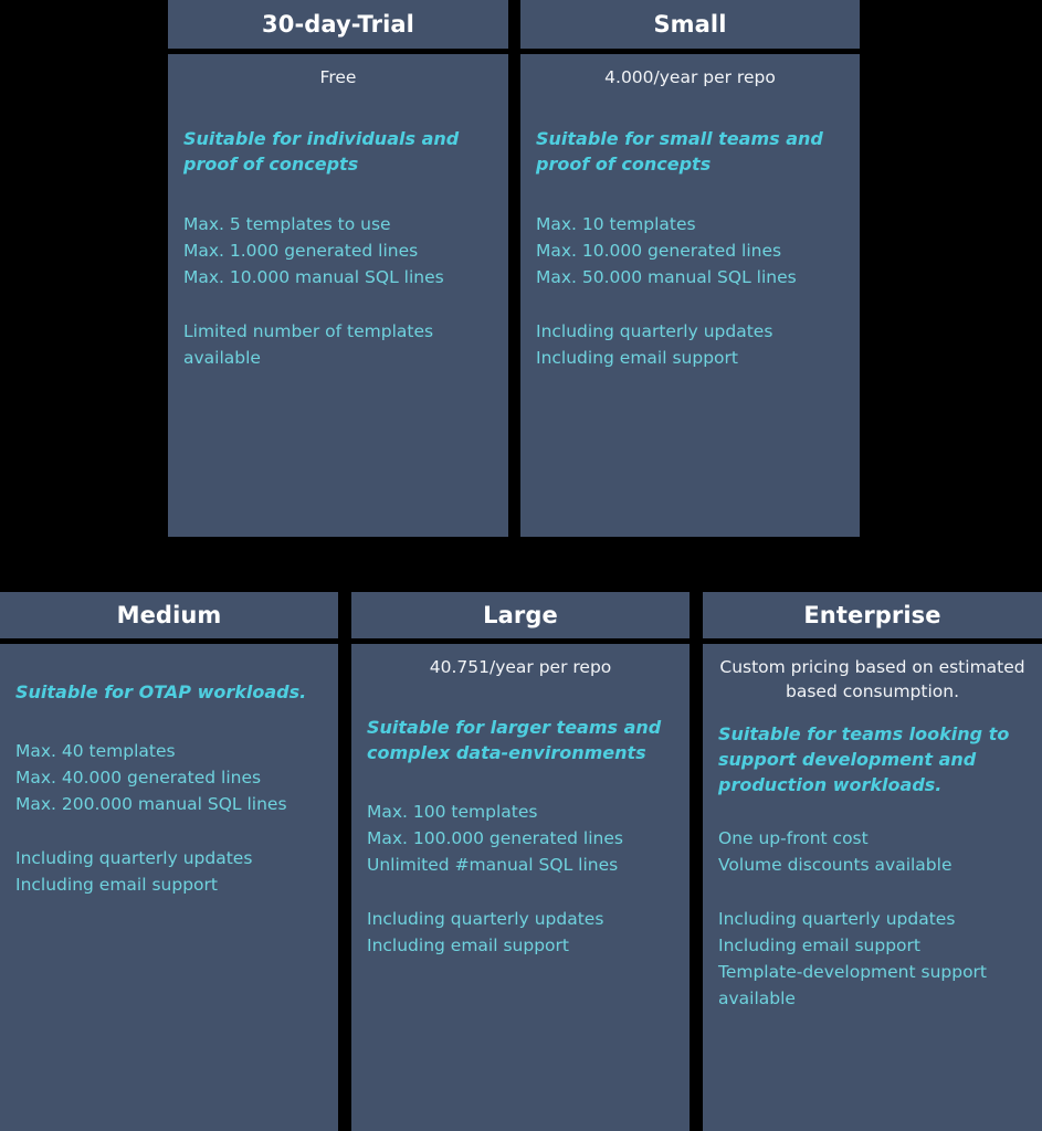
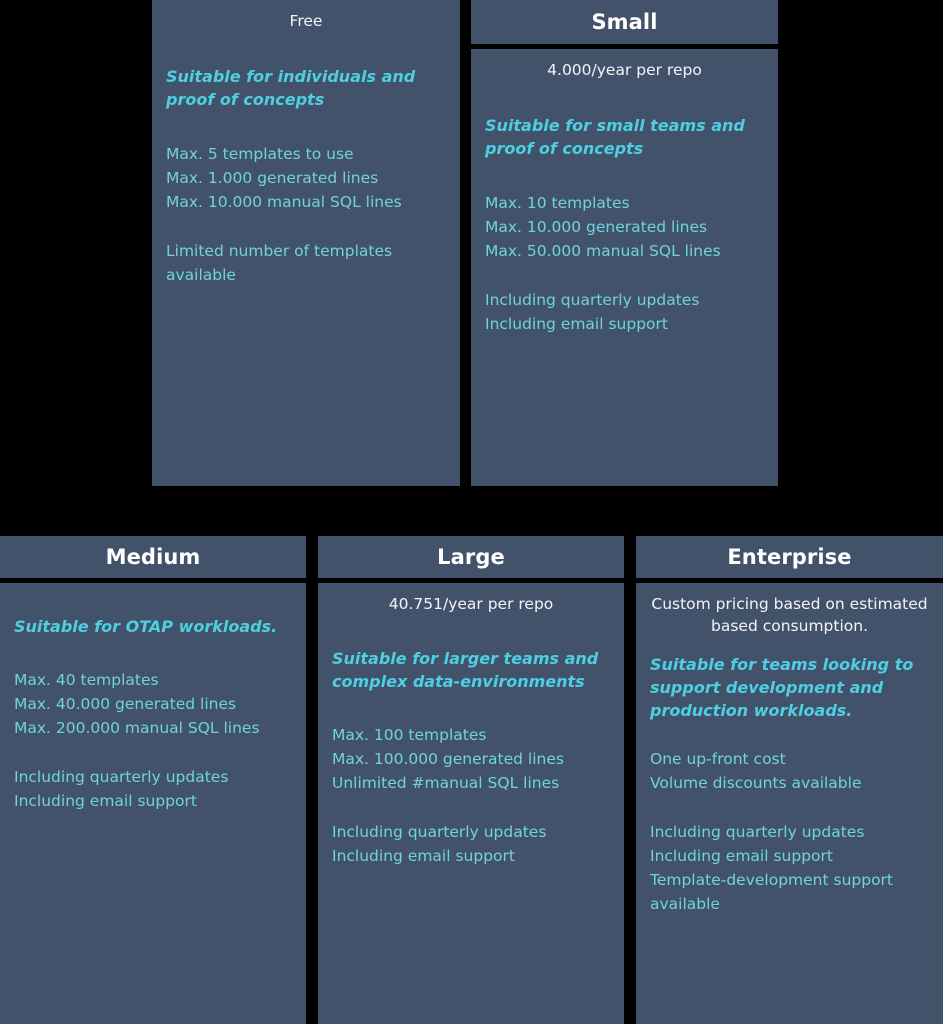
- 30-day-Trial
  Free
  Suitable for individuals and
  proof of concepts
  Max. 5 templates to use
  Max. 1.000 generated lines
  Max. 10.000 manual SQL lines
  Limited number of templates
  available
  Small
  4.000/year per repo
  Suitable for small teams and
  proof of concepts
  Max. 10 templates
  Max. 10.000 generated lines
  Max. 50.000 manual SQL lines
  Including quarterly updates
  Including email support
  Medium
  Suitable for OTAP workloads.
  Max. 40 templates
  Max. 40.000 generated lines
  Max. 200.000 manual SQL lines
  Including quarterly updates
  Including email support
  Large
  40.751/year per repo
  Suitable for larger teams and
  complex data-environments
  Max. 100 templates
  Max. 100.000 generated lines
  Unlimited #manual SQL lines
  Including quarterly updates
  Including email support
  Enterprise
  Custom pricing based on estimated based consumption.
  Suitable for teams looking to
  support development and
  production workloads.
  One up-front cost
  Volume discounts available
  Including quarterly updates
  Including email support
  Template-development support
  available
